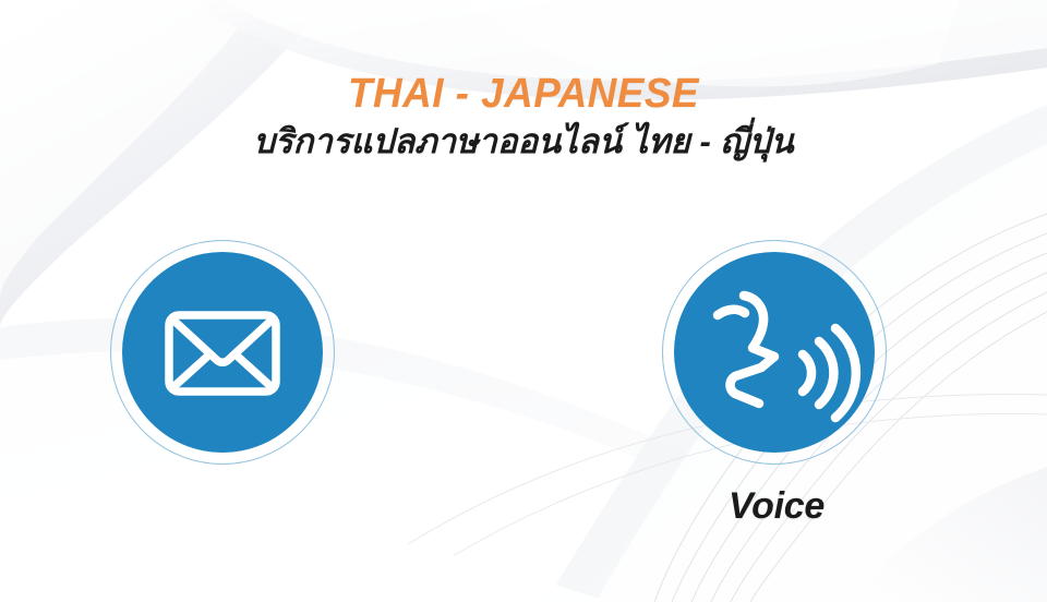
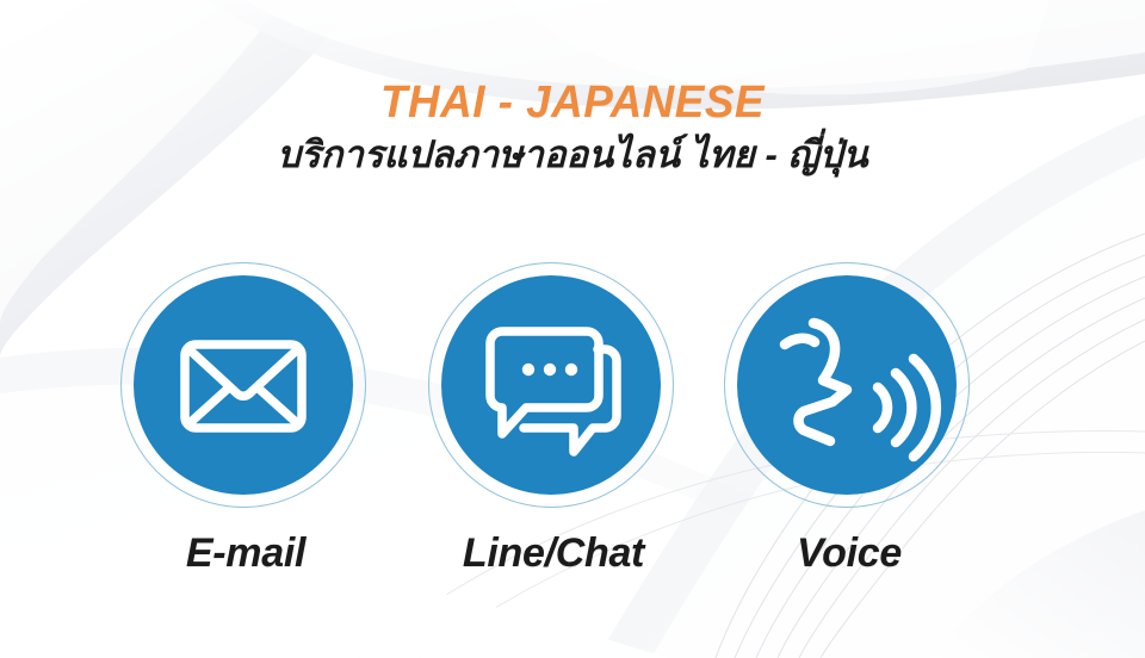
  THAI - JAPANESE
  บริการแปลภาษาออนไลน์ ไทย - ญี่ปุ่น
+ E-mail
+ Line/Chat
  Voice
